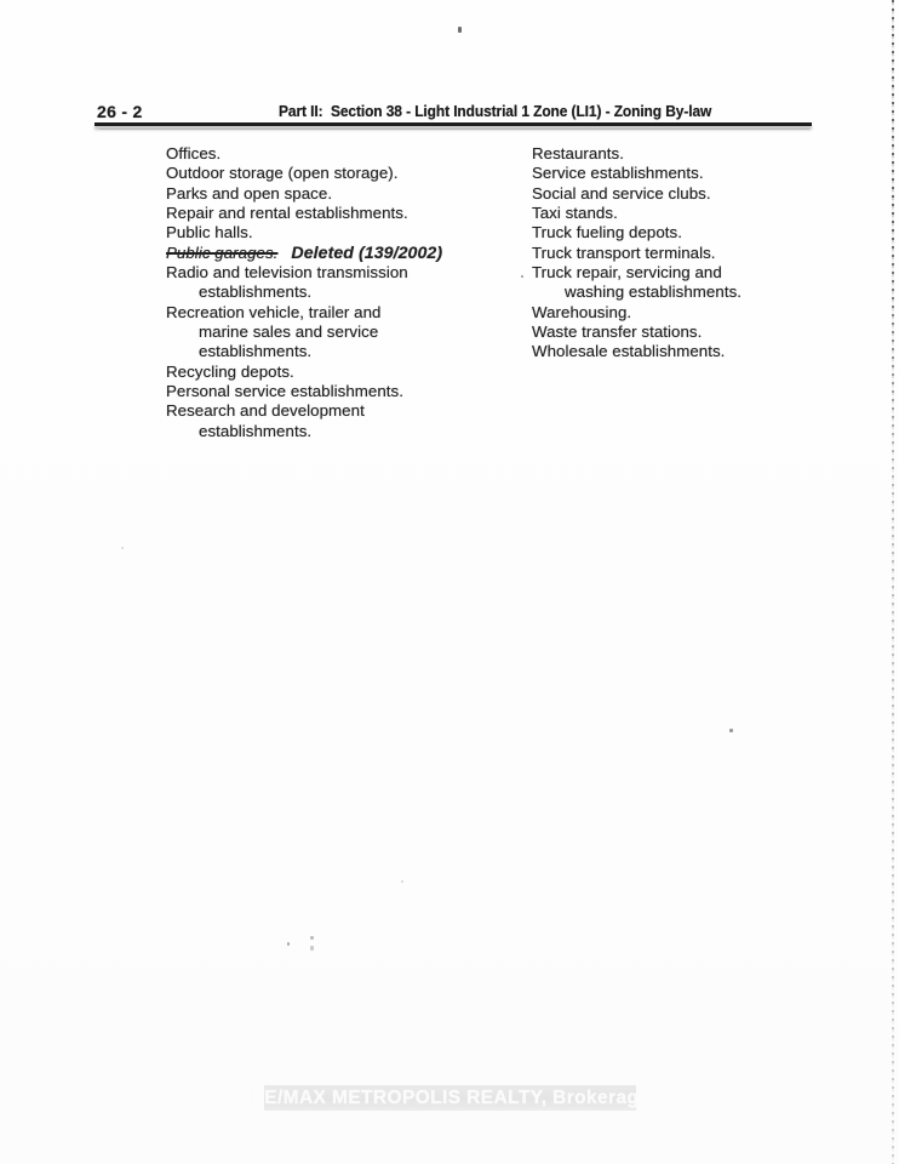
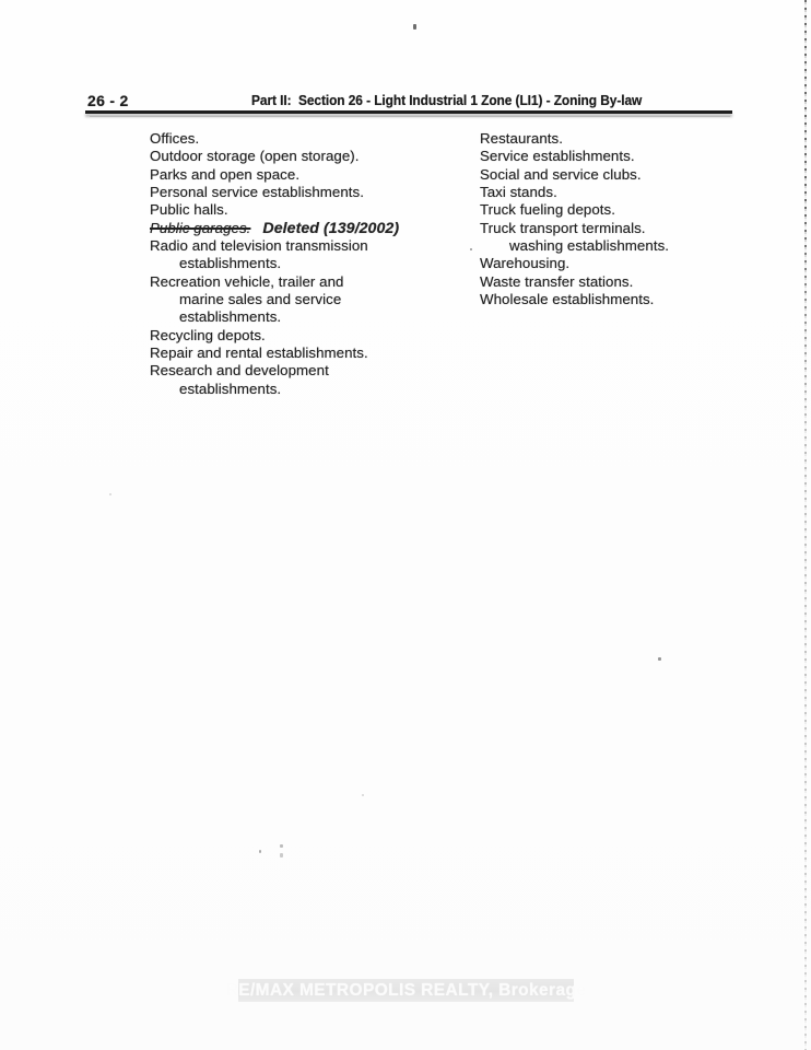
  26 - 2
- Part II: Section 38 - Light Industrial 1 Zone (LI1) - Zoning By-law
+ Part II: Section 26 - Light Industrial 1 Zone (LI1) - Zoning By-law
  Offices.
  Outdoor storage (open storage).
  Parks and open space.
- Repair and rental establishments.
+ Personal service establishments.
  Public halls.
  Public garages. Deleted (139/2002)
  Radio and television transmission
  establishments.
  Recreation vehicle, trailer and
  marine sales and service
  establishments.
  Recycling depots.
- Personal service establishments.
+ Repair and rental establishments.
  Research and development
  establishments.
  Restaurants.
  Service establishments.
  Social and service clubs.
  Taxi stands.
  Truck fueling depots.
  Truck transport terminals.
- Truck repair, servicing and
  washing establishments.
  Warehousing.
  Waste transfer stations.
  Wholesale establishments.
  RE/MAX METROPOLIS REALTY, Brokerage
